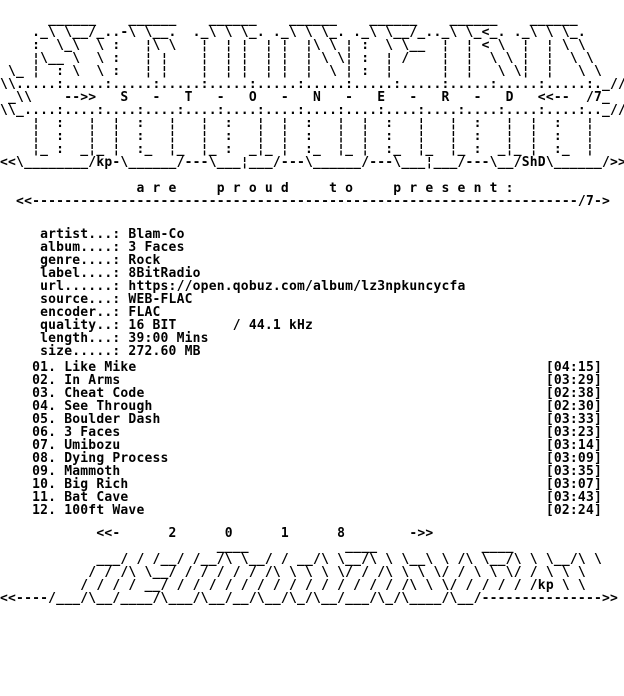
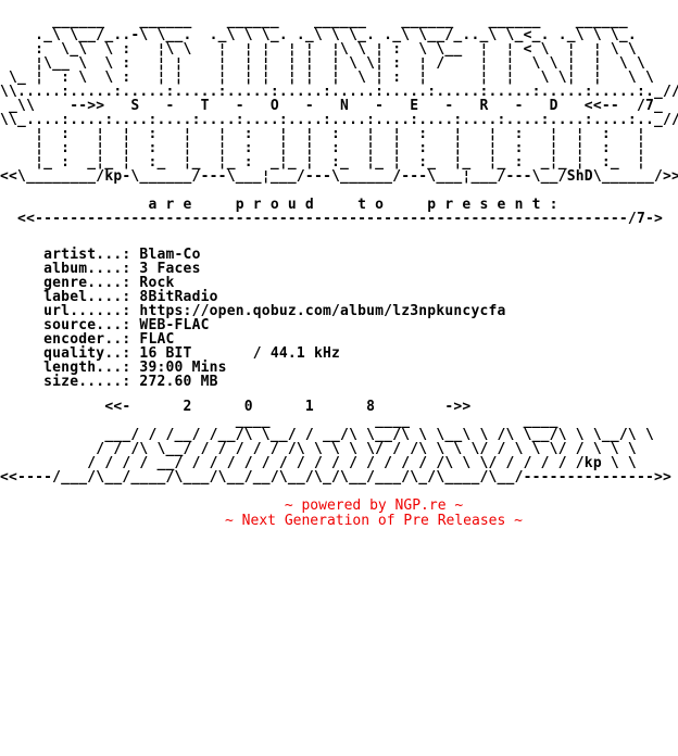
  ______ ______ ______ ______ ______ ______ ______
  ._\ \__/_..-\ \__. ._\ \ \_. ._\ \ \_. ._\ \__/_.._\ \_<_. ._\ \ \_.
  : \_\ \ : ¦\ \ ¦ ¦ ¦ ¦ ¦ ¦\ \ ¦ : \ \__ ¦ ¦ < \ ¦ ¦ \ \
  ¦\__ \ \ : ¦ ¦ ¦ ¦ ¦ ¦ ¦ ¦ \ \¦ : ¦ / ¦ ¦ \ \ ¦ ¦ \ \
  \_ ¦ : \ \ : ¦ ¦ ¦ ¦ ¦ ¦ ¦ ¦ \ ¦ : ¦ ¦ ¦ \ \¦ ¦ \ \
  \\.....:.....:.....:.....:.....:.....:.....:.....:.....:.....:.....:.....:._//
  _\\ -->> S - T - O - N - E - R - D <<-- /7_
  \\_....:....:....:....:....:....:....:....:....:....:....:....:....:....:.._//
  ¦ : ¦ ¦ : ¦ ¦ : ¦ ¦ : ¦ ¦ : ¦ ¦ : ¦ ¦ : ¦
  ¦ : ¦ ¦ : ¦ ¦ : ¦ ¦ : ¦ ¦ : ¦ ¦ : ¦ ¦ : ¦
  ¦_ : _¦_ ¦ :_ ¦_ ¦_ : _¦_ ¦ :_ ¦_ ¦ :_ ¦_ ¦_ : _¦_ ¦ :_ ¦
  <<\________/kp-\______/---\___¦___/---\______/---\___¦___/---\__/ShD\______/>>
  a r e p r o u d t o p r e s e n t :
  <<--------------------------------------------------------------------/7->
  artist...: Blam-Co
  album....: 3 Faces
  genre....: Rock
  label....: 8BitRadio
  url......: https://open.qobuz.com/album/lz3npkuncycfa
  source...: WEB-FLAC
  encoder..: FLAC
  quality..: 16 BIT / 44.1 kHz
  length...: 39:00 Mins
  size.....: 272.60 MB
- 01. Like Mike [04:15]
- 02. In Arms [03:29]
- 03. Cheat Code [02:38]
- 04. See Through [02:30]
- 05. Boulder Dash [03:33]
- 06. 3 Faces [03:23]
- 07. Umibozu [03:14]
- 08. Dying Process [03:09]
- 09. Mammoth [03:35]
- 10. Big Rich [03:07]
- 11. Bat Cave [03:43]
- 12. 100ft Wave [02:24]
  <<- 2 0 1 8 ->>
  ____ ____ ____
  ___/ / /__/ /__/\ \__/ / __/\ \__/\ \ \__\ \ /\ \__/\ \ \__/\ \
  / / /\ \__/ / / / / / /\ \ \ \ \/ / /\ \ \ \/ / \ \ \/ / \ \ \
  / / / / __/ / / / / / / / / / / / / / / /\ \ \/ / / / / /kp \ \
  <<----/___/\__/____/\___/\__/__/\__/\_/\__/___/\_/\____/\__/--------------->>
+ ~ powered by NGP.re ~
+ ~ Next Generation of Pre Releases ~
